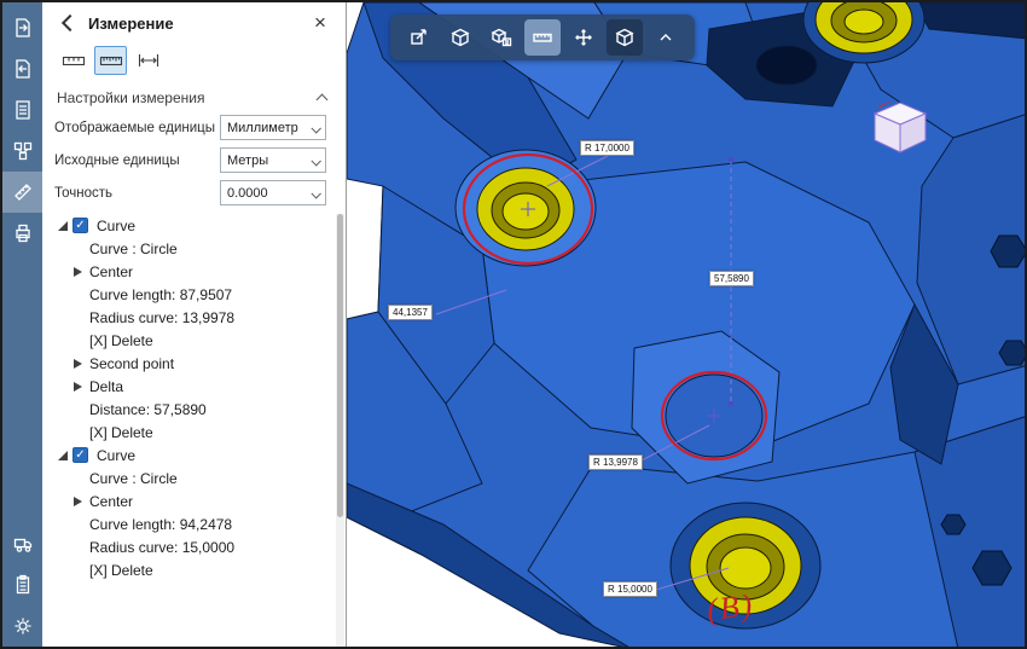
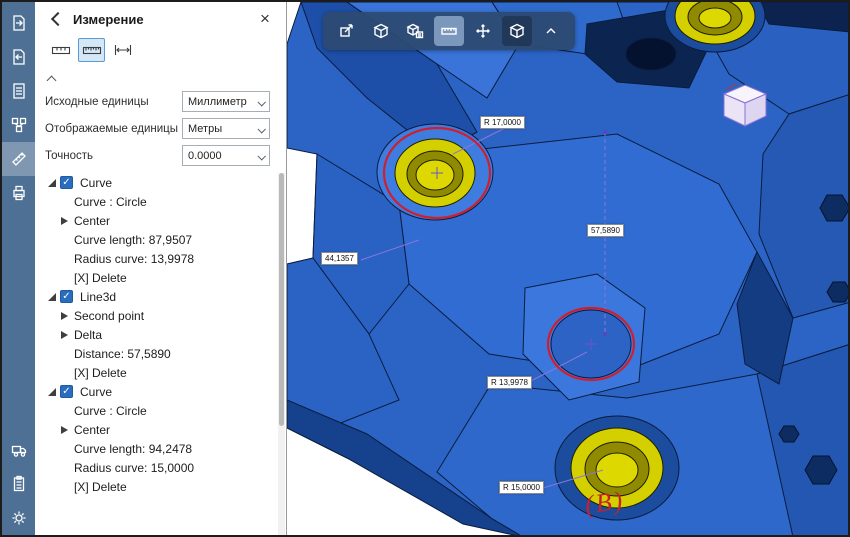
  Измерение
- Настройки измерения
- Отображаемые единицы
+ Исходные единицы
  Миллиметр
- Исходные единицы
+ Отображаемые единицы
  Метры
  Точность
  0.0000
  Curve
  Curve : Circle
  Center
  Curve length: 87,9507
  Radius curve: 13,9978
  [X] Delete
+ Line3d
  Second point
  Delta
  Distance: 57,5890
  [X] Delete
  Curve
  Curve : Circle
  Center
  Curve length: 94,2478
  Radius curve: 15,0000
  [X] Delete
  R 17,0000
  57,5890
  44,1357
  R 13,9978
  R 15,0000
